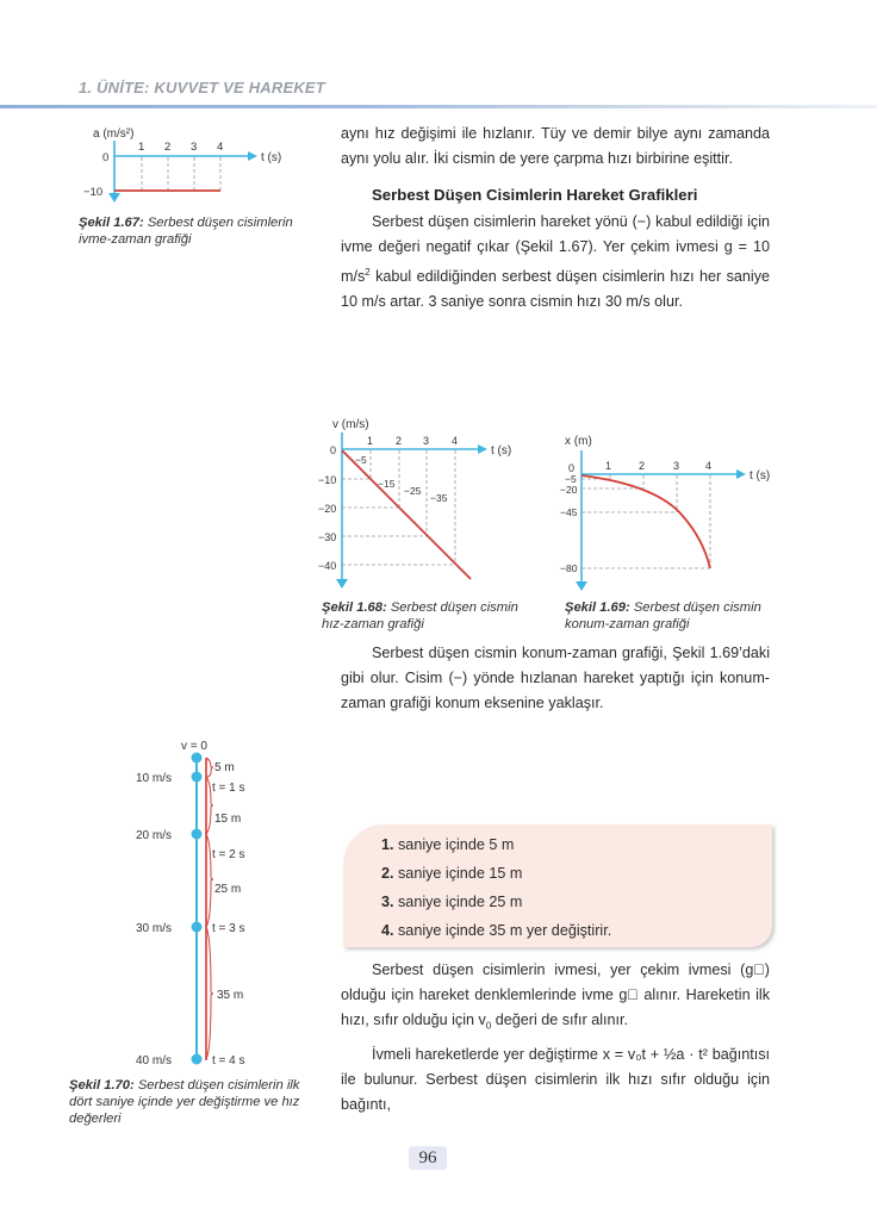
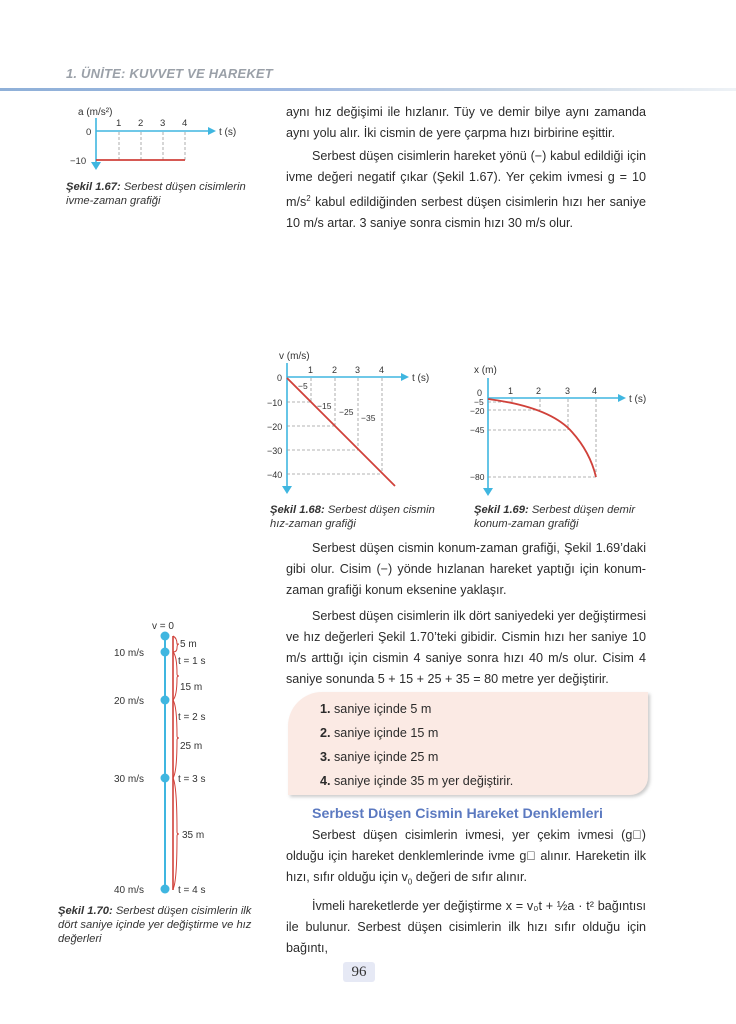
  1. ÜNİTE: KUVVET VE HAREKET
  a (m/s²)
  t (s)
  0
  −10
  1
  2
  3
  4
  Şekil 1.67: Serbest düşen cisimlerin ivme-zaman grafiği
  aynı hız değişimi ile hızlanır. Tüy ve demir bilye aynı zamanda aynı yolu alır. İki cismin de yere çarpma hızı birbirine eşittir.
- Serbest Düşen Cisimlerin Hareket Grafikleri
  Serbest düşen cisimlerin hareket yönü (−) kabul edildiği için ivme değeri negatif çıkar (Şekil 1.67). Yer çekim ivmesi g = 10 m/s2 kabul edildiğinden serbest düşen cisimlerin hızı her saniye 10 m/s artar. 3 saniye sonra cismin hızı 30 m/s olur.
  v (m/s)
  t (s)
  0
  −10
  −20
  −30
  −40
  1
  2
  3
  4
  −5
  −15
  −25
  −35
  Şekil 1.68: Serbest düşen cismin hız-zaman grafiği
  x (m)
  t (s)
  0
  −5
  −20
  −45
  −80
  1
  2
  3
  4
- Şekil 1.69: Serbest düşen cismin konum-zaman grafiği
+ Şekil 1.69: Serbest düşen demir konum-zaman grafiği
  Serbest düşen cismin konum-zaman grafiği, Şekil 1.69’daki gibi olur. Cisim (−) yönde hızlanan hareket yaptığı için konum-zaman grafiği konum eksenine yaklaşır.
+ Serbest düşen cisimlerin ilk dört saniyedeki yer değiştirmesi ve hız değerleri Şekil 1.70’teki gibidir. Cismin hızı her saniye 10 m/s arttığı için cismin 4 saniye sonra hızı 40 m/s olur. Cisim 4 saniye sonunda 5 + 15 + 25 + 35 = 80 metre yer değiştirir.
  1. saniye içinde 5 m
  2. saniye içinde 15 m
  3. saniye içinde 25 m
  4. saniye içinde 35 m yer değiştirir.
+ Serbest Düşen Cismin Hareket Denklemleri
  Serbest düşen cisimlerin ivmesi, yer çekim ivmesi (g⃗) olduğu için hareket denklemlerinde ivme g⃗ alınır. Hareketin ilk hızı, sıfır olduğu için v0 değeri de sıfır alınır.
  İvmeli hareketlerde yer değiştirme x = v₀t + ½a · t² bağıntısı ile bulunur. Serbest düşen cisimlerin ilk hızı sıfır olduğu için bağıntı,
  v = 0
  10 m/s
  20 m/s
  30 m/s
  40 m/s
  5 m
  15 m
  25 m
  35 m
  t = 1 s
  t = 2 s
  t = 3 s
  t = 4 s
  Şekil 1.70: Serbest düşen cisimlerin ilk dört saniye içinde yer değiştirme ve hız değerleri
  96
